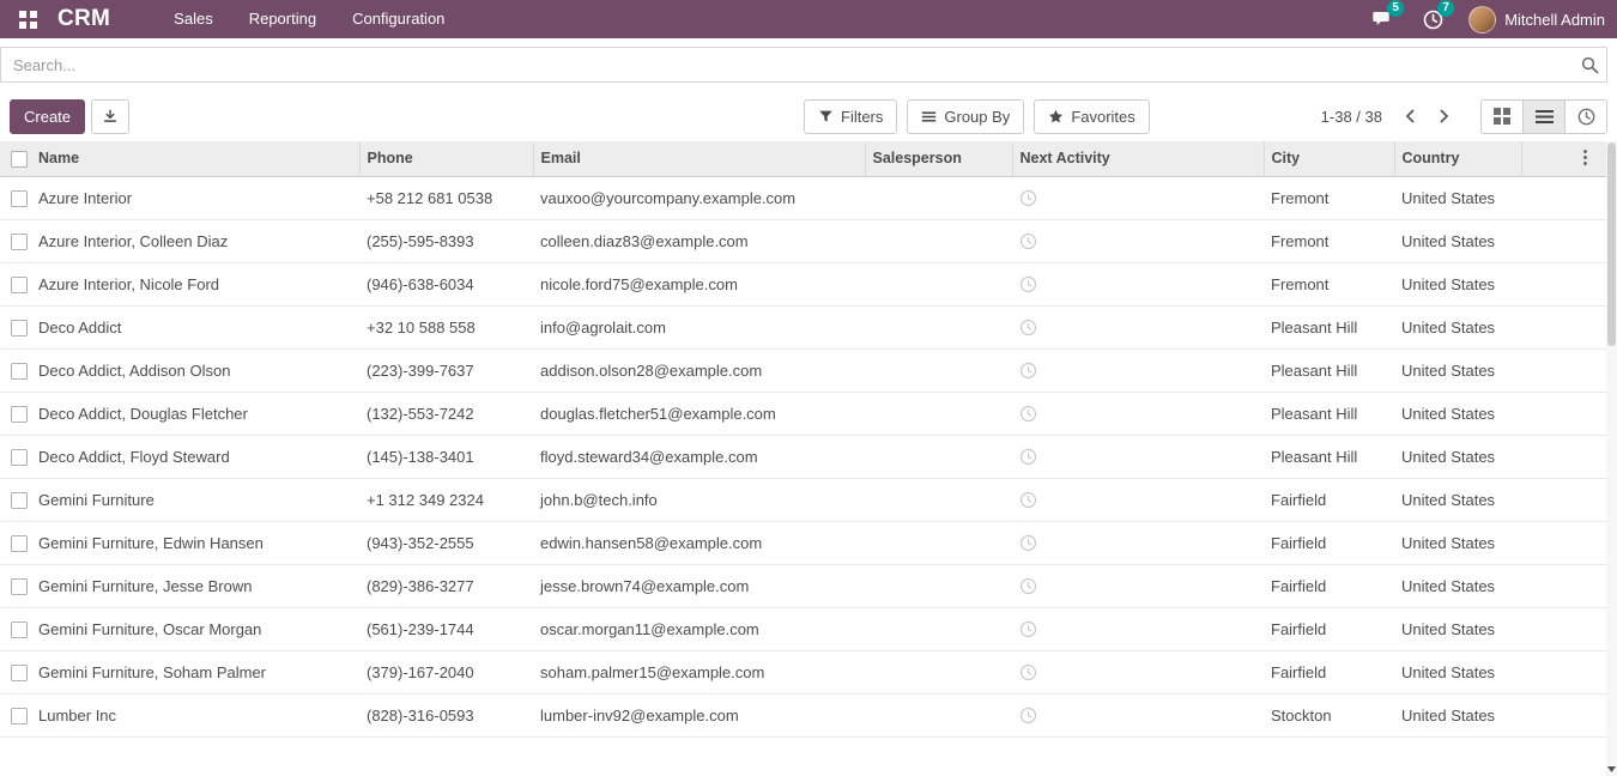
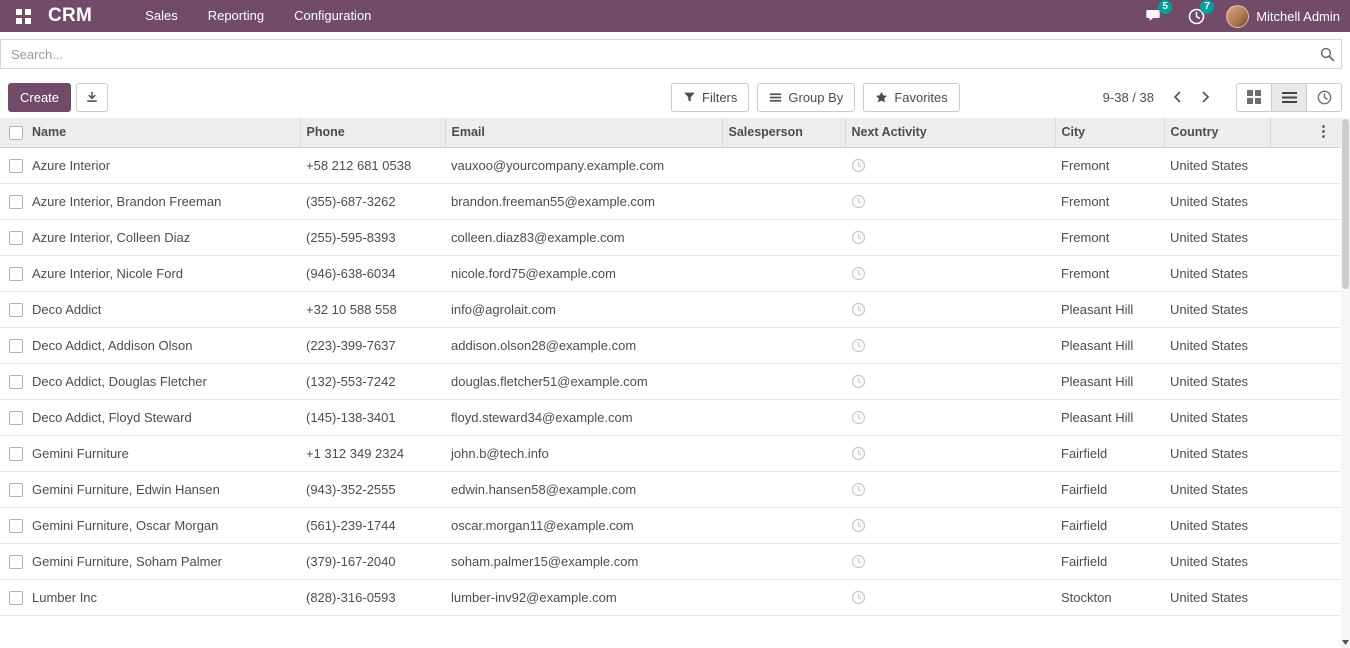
  CRM
  Sales
  Reporting
  Configuration
  5
  7
  Mitchell Admin
  Search...
  Create
  Filters
  Group By
  Favorites
- 1-38 / 38
+ 9-38 / 38
  	Name	Phone	Email	Salesperson	Next Activity	City	Country	⋮
  	Azure Interior	+58 212 681 0538	vauxoo@yourcompany.example.com			Fremont	United States
+ 	Azure Interior, Brandon Freeman	(355)-687-3262	brandon.freeman55@example.com			Fremont	United States
  	Azure Interior, Colleen Diaz	(255)-595-8393	colleen.diaz83@example.com			Fremont	United States
  	Azure Interior, Nicole Ford	(946)-638-6034	nicole.ford75@example.com			Fremont	United States
  	Deco Addict	+32 10 588 558	info@agrolait.com			Pleasant Hill	United States
  	Deco Addict, Addison Olson	(223)-399-7637	addison.olson28@example.com			Pleasant Hill	United States
  	Deco Addict, Douglas Fletcher	(132)-553-7242	douglas.fletcher51@example.com			Pleasant Hill	United States
  	Deco Addict, Floyd Steward	(145)-138-3401	floyd.steward34@example.com			Pleasant Hill	United States
  	Gemini Furniture	+1 312 349 2324	john.b@tech.info			Fairfield	United States
  	Gemini Furniture, Edwin Hansen	(943)-352-2555	edwin.hansen58@example.com			Fairfield	United States
- 	Gemini Furniture, Jesse Brown	(829)-386-3277	jesse.brown74@example.com			Fairfield	United States
  	Gemini Furniture, Oscar Morgan	(561)-239-1744	oscar.morgan11@example.com			Fairfield	United States
  	Gemini Furniture, Soham Palmer	(379)-167-2040	soham.palmer15@example.com			Fairfield	United States
  	Lumber Inc	(828)-316-0593	lumber-inv92@example.com			Stockton	United States
